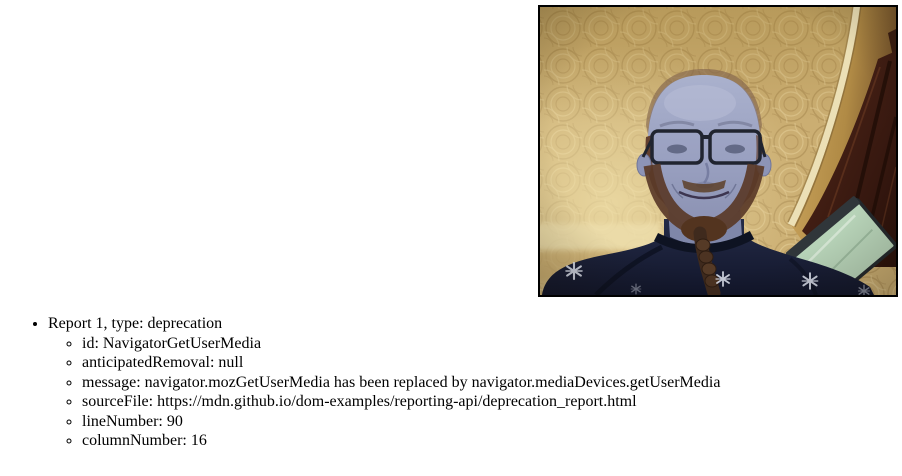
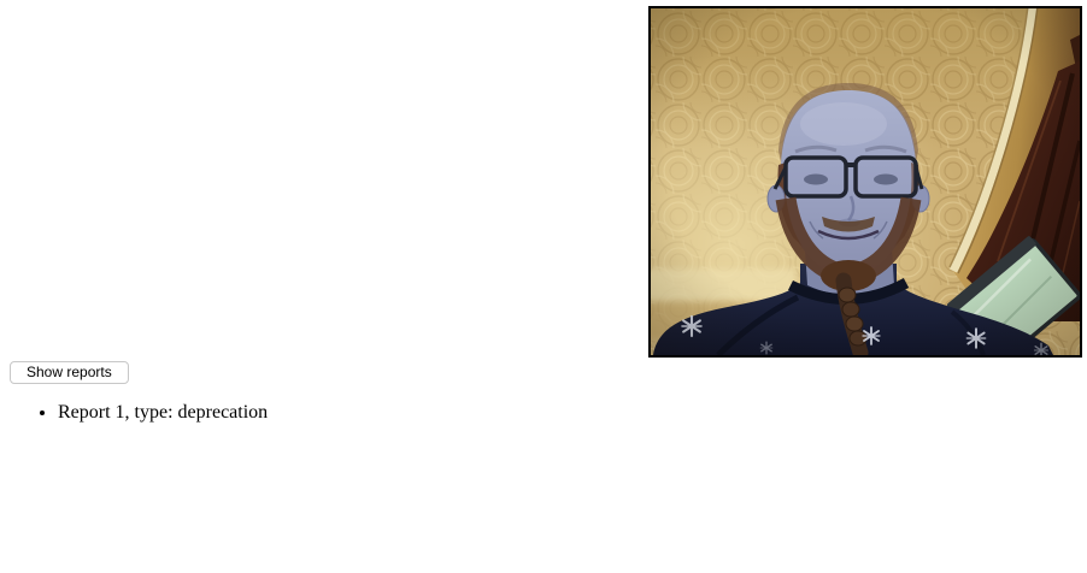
+ Show reports
  Report 1, type: deprecation
- id: NavigatorGetUserMedia
- anticipatedRemoval: null
- message: navigator.mozGetUserMedia has been replaced by navigator.mediaDevices.getUserMedia
- sourceFile: https://mdn.github.io/dom-examples/reporting-api/deprecation_report.html
- lineNumber: 90
- columnNumber: 16
